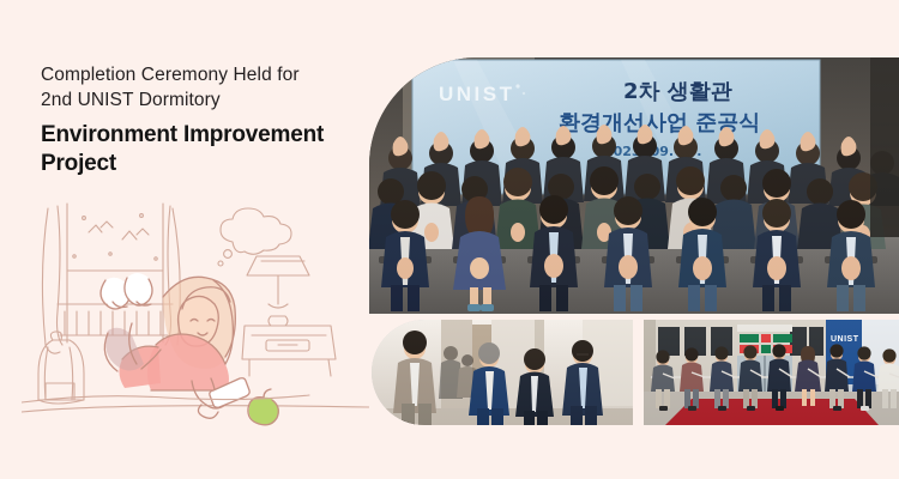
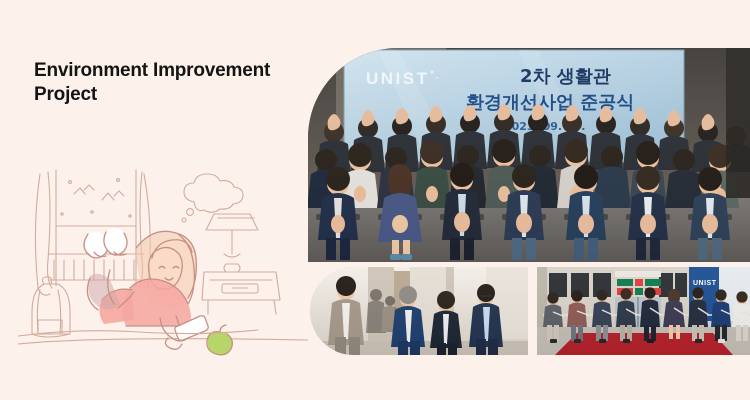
- Completion Ceremony Held for
- 2nd UNIST Dormitory
  Environment Improvement Project
